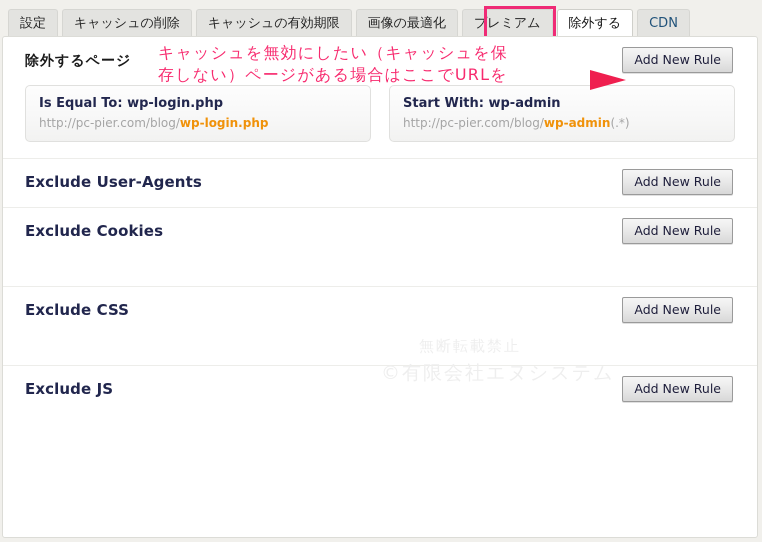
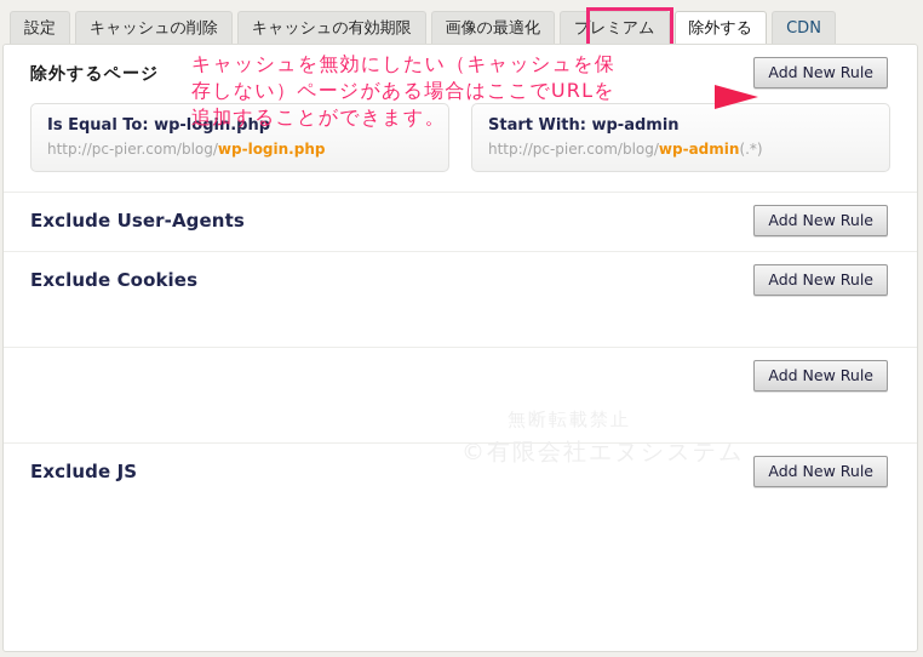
  設定 キャッシュの削除 キャッシュの有効期限 画像の最適化 プレミアム 除外する CDN
  除外するページ
  Add New Rule
  Is Equal To: wp-login.php
  http://pc-pier.com/blog/wp-login.php
  Start With: wp-admin
  http://pc-pier.com/blog/wp-admin(.*)
  Exclude User-Agents
  Add New Rule
  Exclude Cookies
  Add New Rule
- Exclude CSS
  Add New Rule
  Exclude JS
  Add New Rule
  キャッシュを無効にしたい（キャッシュを保
  存しない）ページがある場合はここでURLを
+ 追加することができます。
